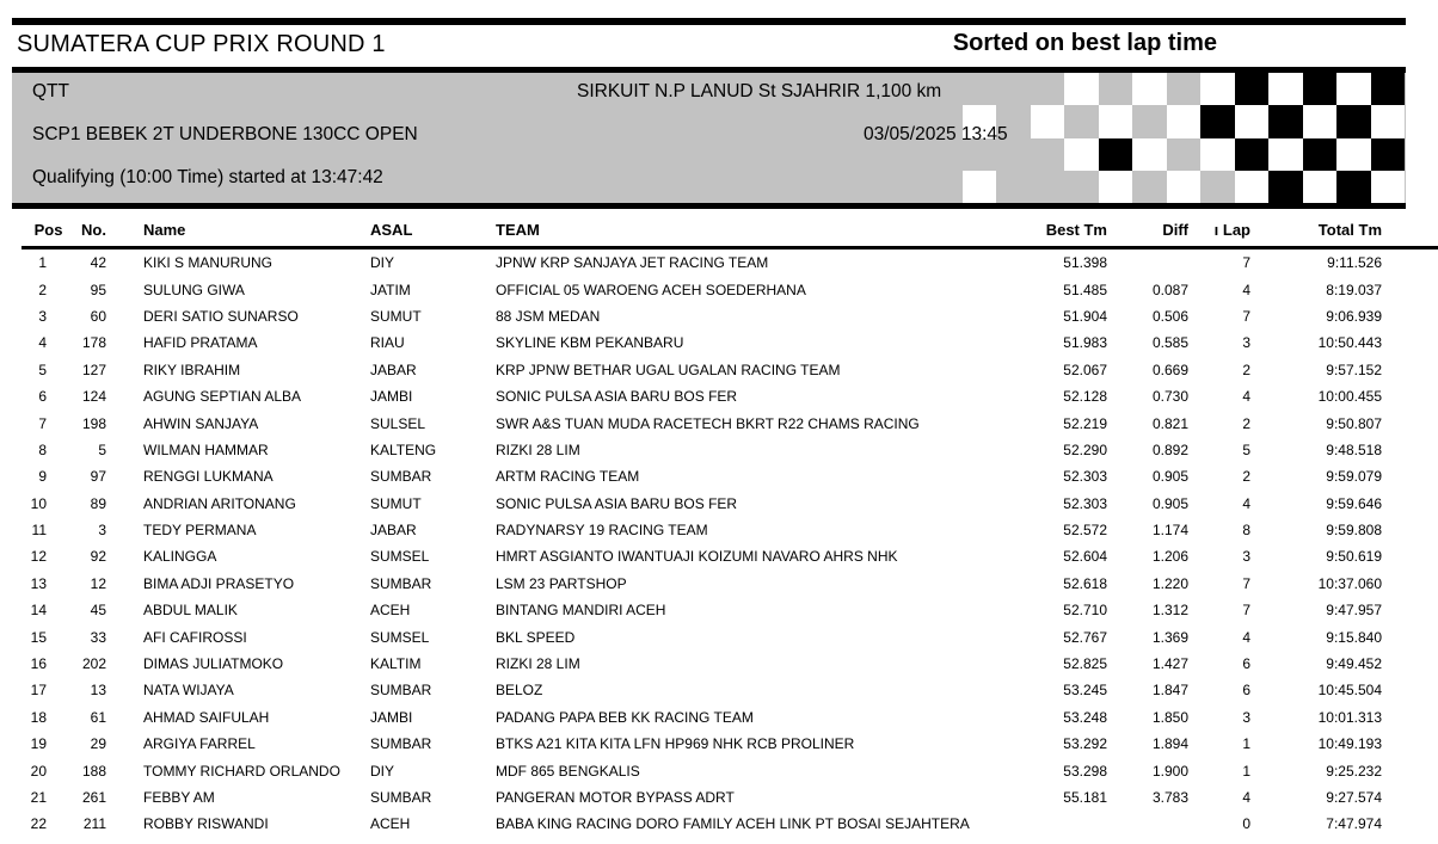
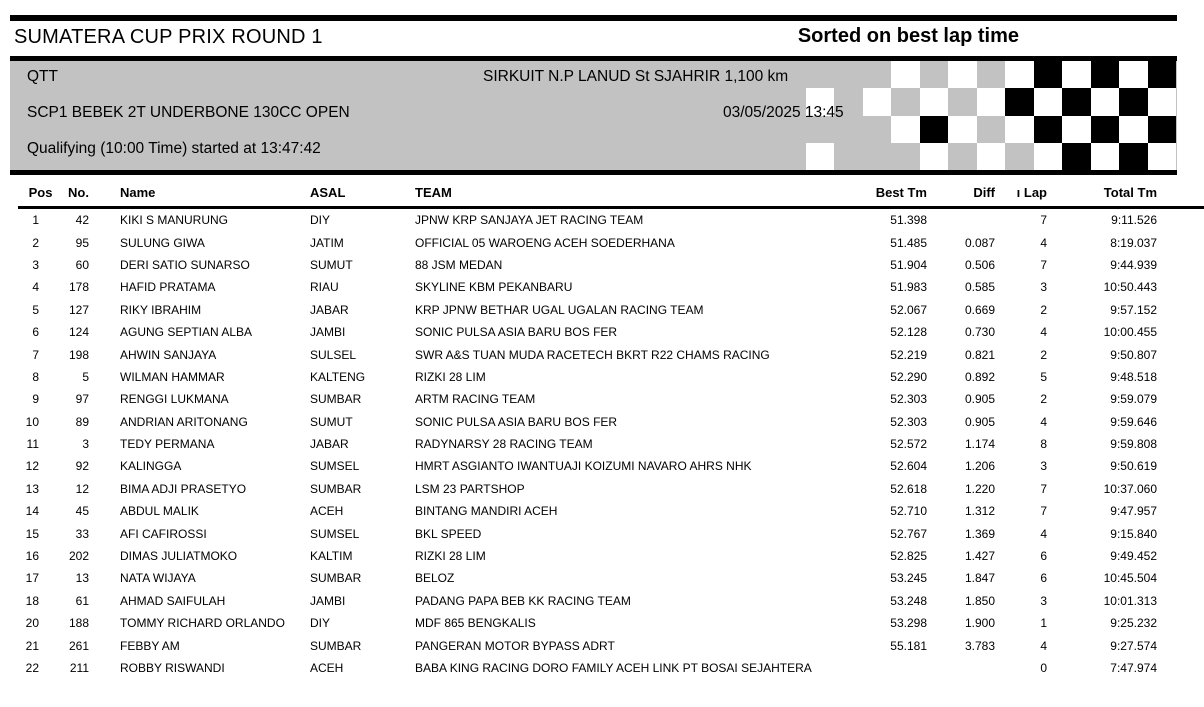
  SUMATERA CUP PRIX ROUND 1
  Sorted on best lap time
  QTT
  SIRKUIT N.P LANUD St SJAHRIR 1,100 km
  SCP1 BEBEK 2T UNDERBONE 130CC OPEN
  03/05/2025 13:45
  Qualifying (10:00 Time) started at 13:47:42
  Pos	No.	Name	ASAL	TEAM	Best Tm	Diff	ı Lap	Total Tm
  1	42	KIKI S MANURUNG	DIY	JPNW KRP SANJAYA JET RACING TEAM	51.398		7	9:11.526
  2	95	SULUNG GIWA	JATIM	OFFICIAL 05 WAROENG ACEH SOEDERHANA	51.485	0.087	4	8:19.037
- 3	60	DERI SATIO SUNARSO	SUMUT	88 JSM MEDAN	51.904	0.506	7	9:06.939
+ 3	60	DERI SATIO SUNARSO	SUMUT	88 JSM MEDAN	51.904	0.506	7	9:44.939
  4	178	HAFID PRATAMA	RIAU	SKYLINE KBM PEKANBARU	51.983	0.585	3	10:50.443
  5	127	RIKY IBRAHIM	JABAR	KRP JPNW BETHAR UGAL UGALAN RACING TEAM	52.067	0.669	2	9:57.152
  6	124	AGUNG SEPTIAN ALBA	JAMBI	SONIC PULSA ASIA BARU BOS FER	52.128	0.730	4	10:00.455
  7	198	AHWIN SANJAYA	SULSEL	SWR A&S TUAN MUDA RACETECH BKRT R22 CHAMS RACING	52.219	0.821	2	9:50.807
  8	5	WILMAN HAMMAR	KALTENG	RIZKI 28 LIM	52.290	0.892	5	9:48.518
  9	97	RENGGI LUKMANA	SUMBAR	ARTM RACING TEAM	52.303	0.905	2	9:59.079
  10	89	ANDRIAN ARITONANG	SUMUT	SONIC PULSA ASIA BARU BOS FER	52.303	0.905	4	9:59.646
- 11	3	TEDY PERMANA	JABAR	RADYNARSY 19 RACING TEAM	52.572	1.174	8	9:59.808
+ 11	3	TEDY PERMANA	JABAR	RADYNARSY 28 RACING TEAM	52.572	1.174	8	9:59.808
  12	92	KALINGGA	SUMSEL	HMRT ASGIANTO IWANTUAJI KOIZUMI NAVARO AHRS NHK	52.604	1.206	3	9:50.619
  13	12	BIMA ADJI PRASETYO	SUMBAR	LSM 23 PARTSHOP	52.618	1.220	7	10:37.060
  14	45	ABDUL MALIK	ACEH	BINTANG MANDIRI ACEH	52.710	1.312	7	9:47.957
  15	33	AFI CAFIROSSI	SUMSEL	BKL SPEED	52.767	1.369	4	9:15.840
  16	202	DIMAS JULIATMOKO	KALTIM	RIZKI 28 LIM	52.825	1.427	6	9:49.452
  17	13	NATA WIJAYA	SUMBAR	BELOZ	53.245	1.847	6	10:45.504
  18	61	AHMAD SAIFULAH	JAMBI	PADANG PAPA BEB KK RACING TEAM	53.248	1.850	3	10:01.313
- 19	29	ARGIYA FARREL	SUMBAR	BTKS A21 KITA KITA LFN HP969 NHK RCB PROLINER	53.292	1.894	1	10:49.193
  20	188	TOMMY RICHARD ORLANDO	DIY	MDF 865 BENGKALIS	53.298	1.900	1	9:25.232
  21	261	FEBBY AM	SUMBAR	PANGERAN MOTOR BYPASS ADRT	55.181	3.783	4	9:27.574
  22	211	ROBBY RISWANDI	ACEH	BABA KING RACING DORO FAMILY ACEH LINK PT BOSAI SEJAHTERA			0	7:47.974
